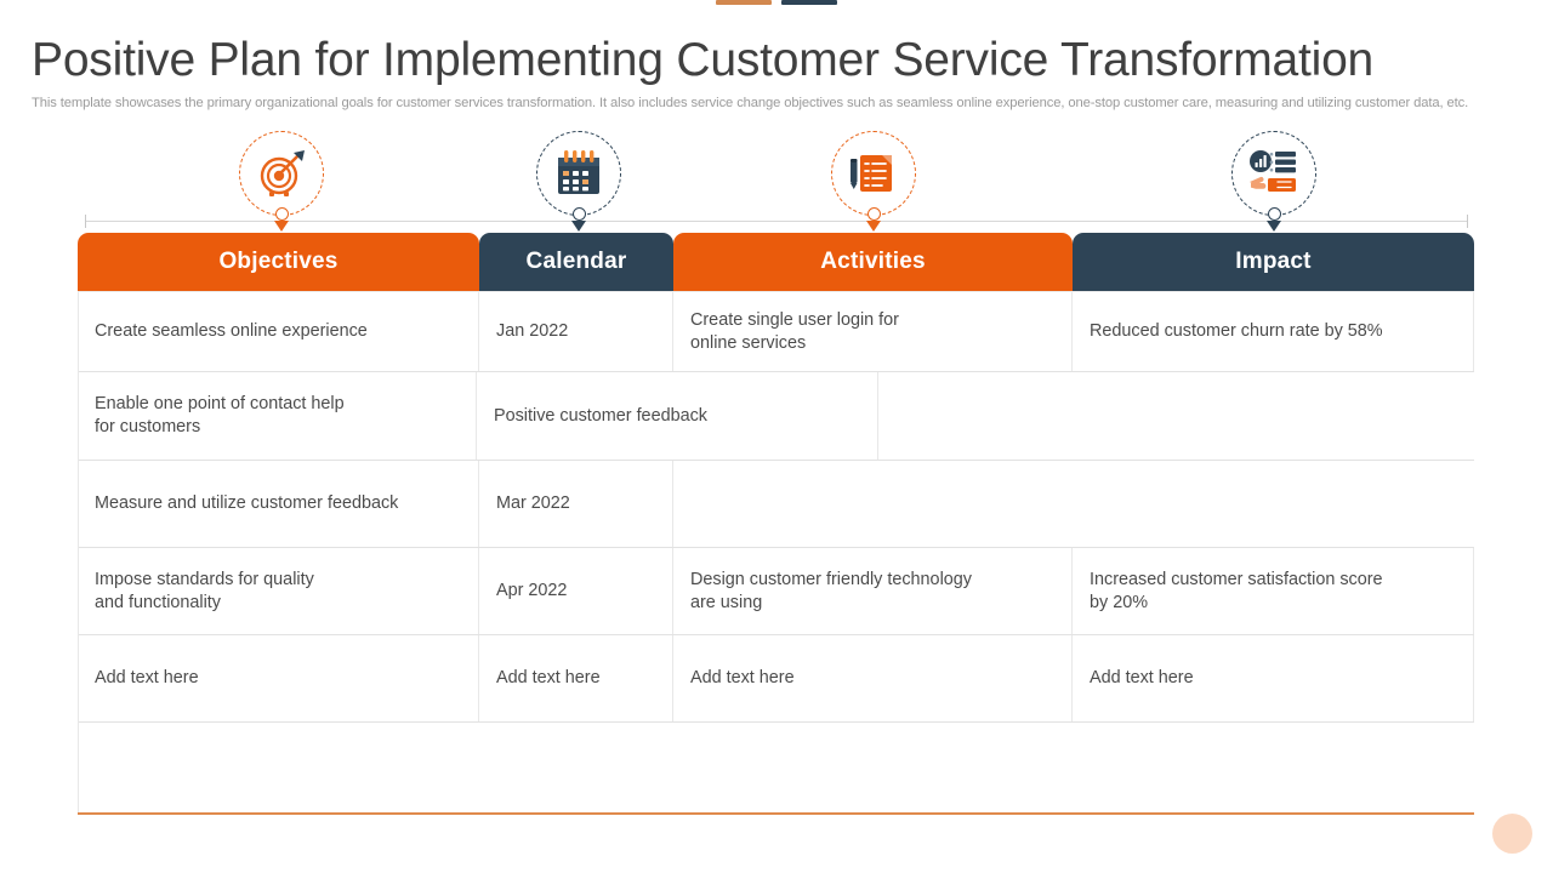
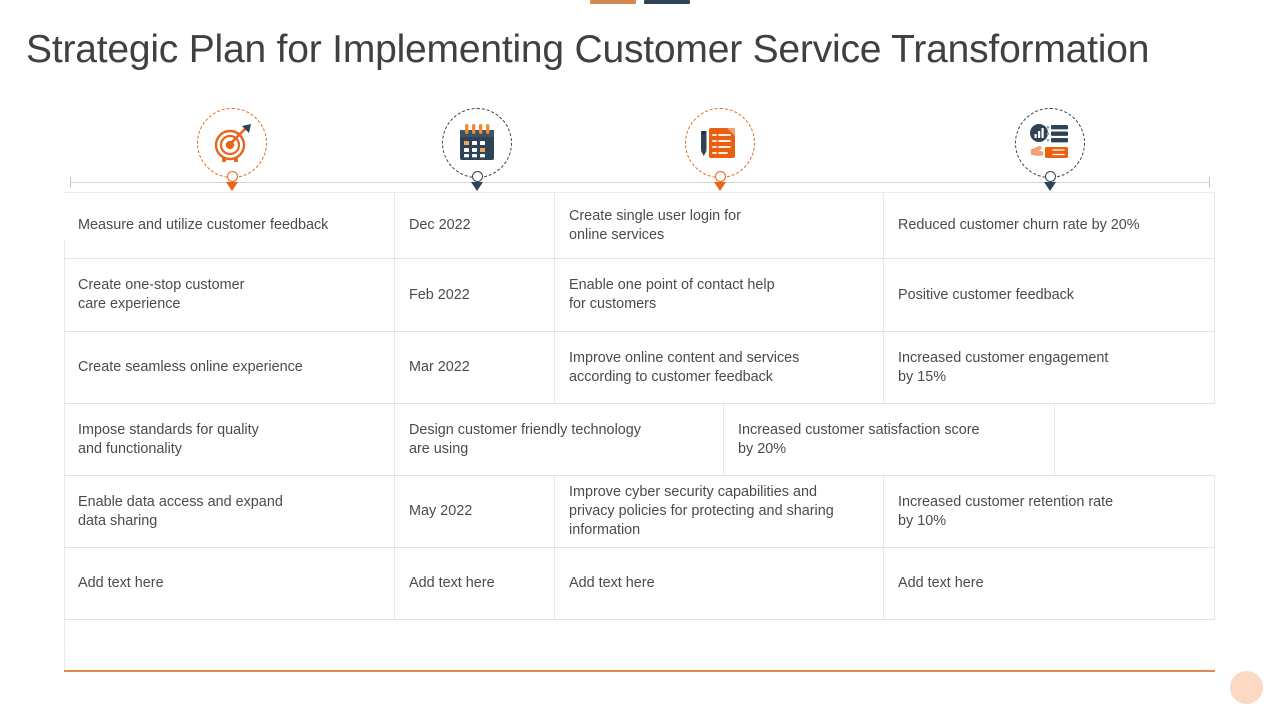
- Positive Plan for Implementing Customer Service Transformation
+ Strategic Plan for Implementing Customer Service Transformation
- This template showcases the primary organizational goals for customer services transformation. It also includes service change objectives such as seamless online experience, one-stop customer care, measuring and utilizing customer data, etc.
- Objectives
- Calendar
- Activities
- Impact
- Create seamless online experience
+ Measure and utilize customer feedback
- Jan 2022
+ Dec 2022
  Create single user login for
  online services
- Reduced customer churn rate by 58%
+ Reduced customer churn rate by 20%
+ Create one-stop customer
+ care experience
+ Feb 2022
  Enable one point of contact help
  for customers
  Positive customer feedback
- Measure and utilize customer feedback
+ Create seamless online experience
  Mar 2022
+ Improve online content and services
+ according to customer feedback
+ Increased customer engagement
+ by 15%
  Impose standards for quality
  and functionality
- Apr 2022
  Design customer friendly technology
  are using
  Increased customer satisfaction score
  by 20%
+ Enable data access and expand
+ data sharing
+ May 2022
+ Improve cyber security capabilities and
+ privacy policies for protecting and sharing
+ information
+ Increased customer retention rate
+ by 10%
  Add text here
  Add text here
  Add text here
  Add text here
